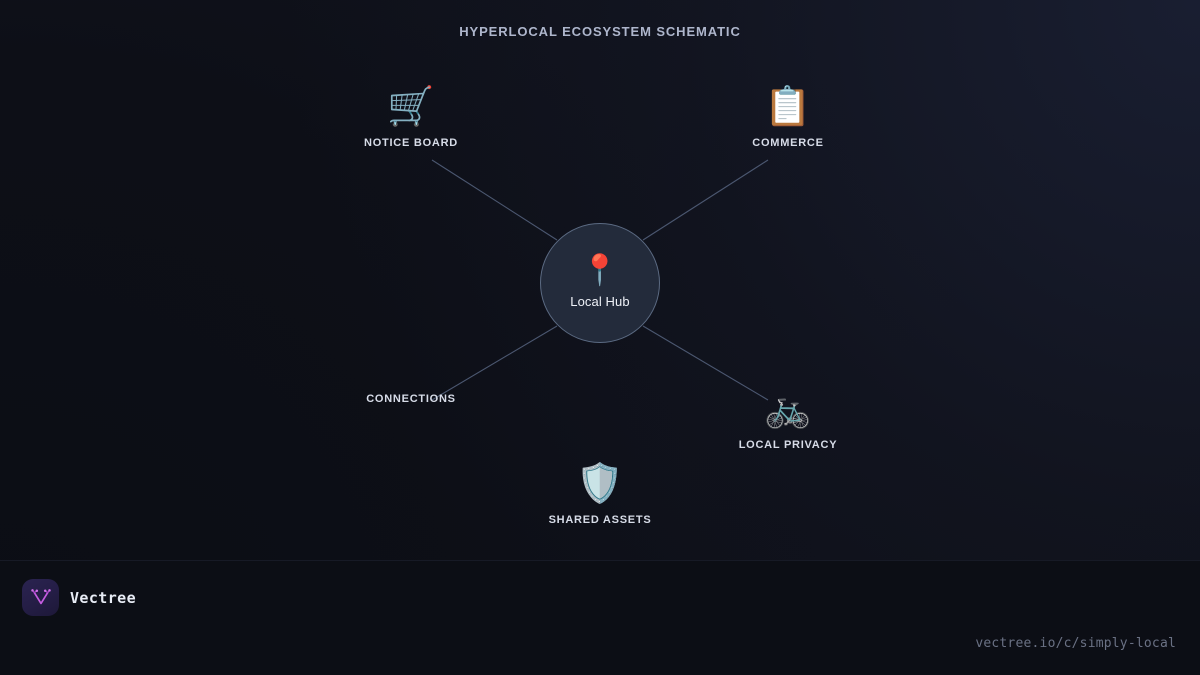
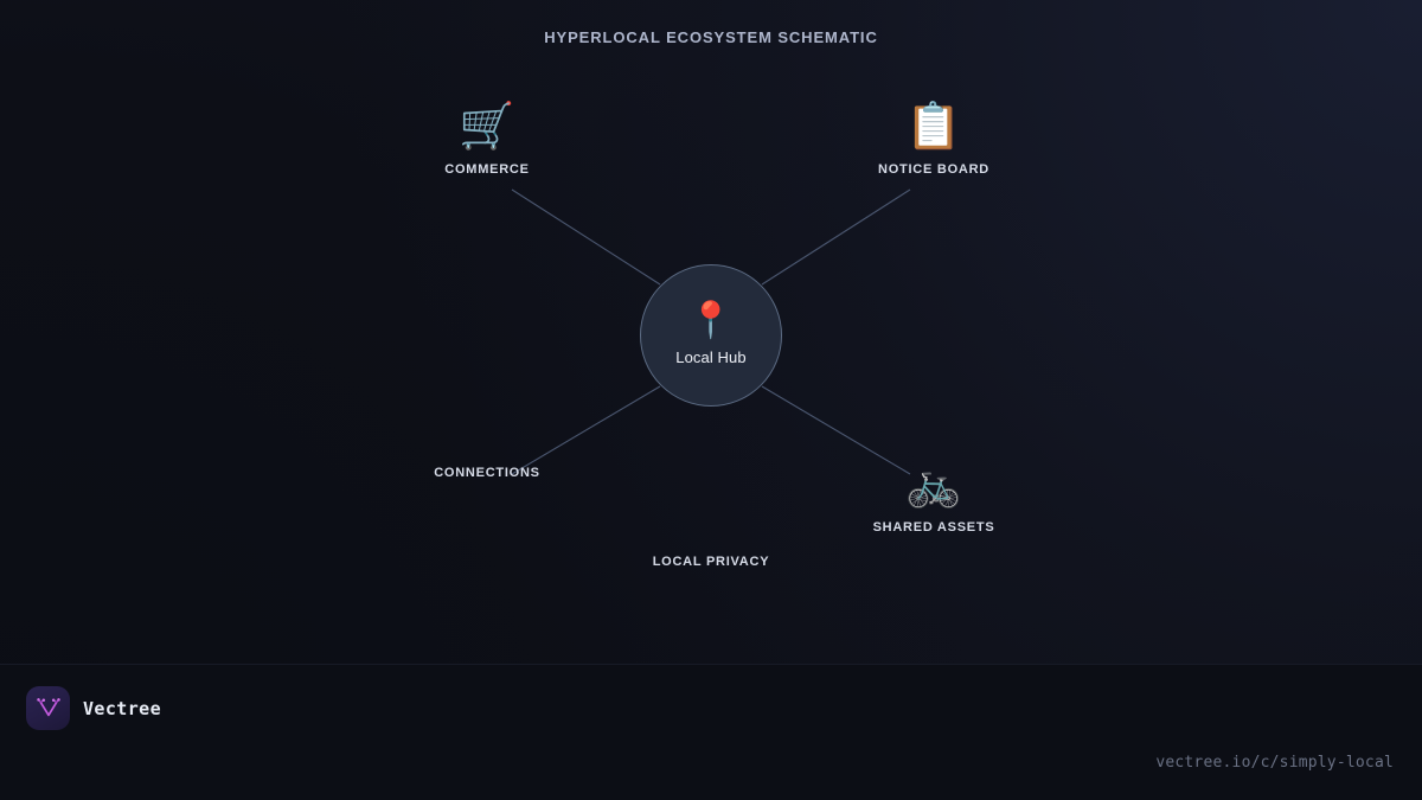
  HYPERLOCAL ECOSYSTEM SCHEMATIC
  🛒
- NOTICE BOARD
+ COMMERCE
  📋
- COMMERCE
+ NOTICE BOARD
  CONNECTIONS
  🚲
- LOCAL PRIVACY
+ SHARED ASSETS
- 🛡️
- SHARED ASSETS
+ LOCAL PRIVACY
  📍
  Local Hub
  Vectree
  vectree.io/c/simply-local
